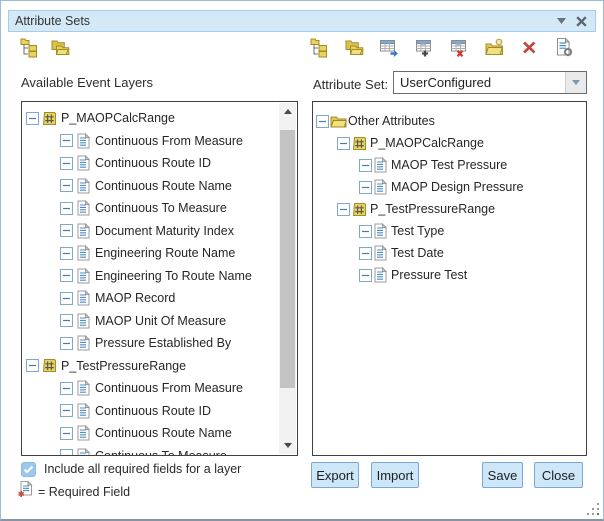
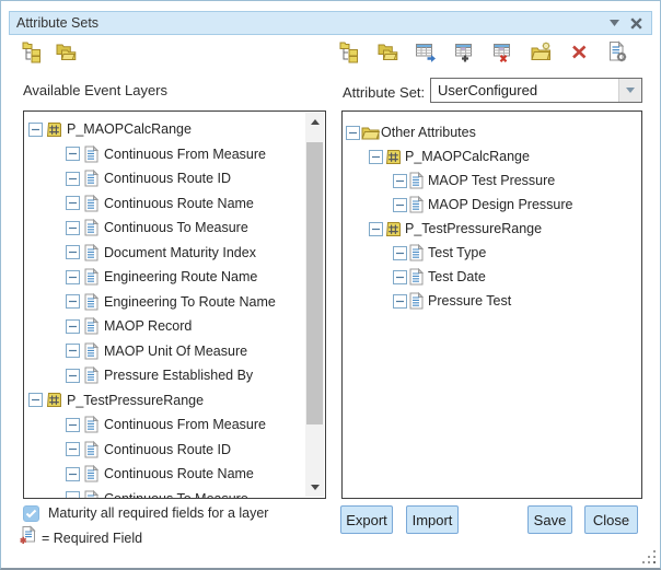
  Attribute Sets
  Available Event Layers
  Attribute Set:
  UserConfigured
  P_MAOPCalcRange
  Continuous From Measure
  Continuous Route ID
  Continuous Route Name
  Continuous To Measure
  Document Maturity Index
  Engineering Route Name
  Engineering To Route Name
  MAOP Record
  MAOP Unit Of Measure
  Pressure Established By
  P_TestPressureRange
  Continuous From Measure
  Continuous Route ID
  Continuous Route Name
  Other Attributes
  P_MAOPCalcRange
  MAOP Test Pressure
  MAOP Design Pressure
  P_TestPressureRange
  Test Type
  Test Date
  Pressure Test
- Include all required fields for a layer
+ Maturity all required fields for a layer
  = Required Field
  Export
  Import
  Save
  Close
